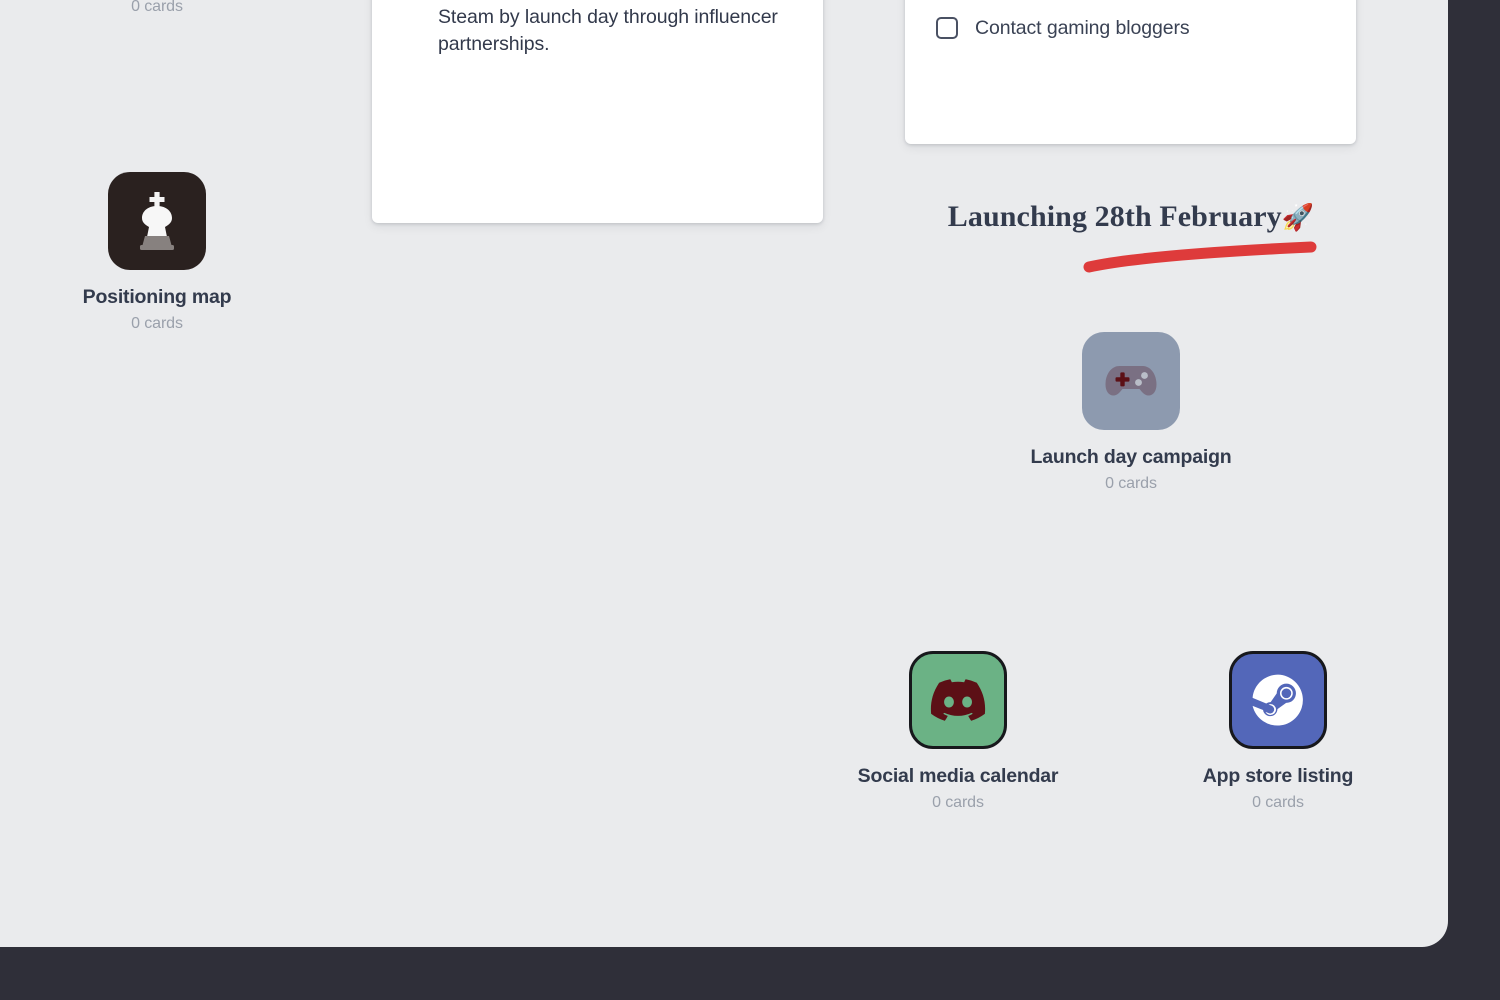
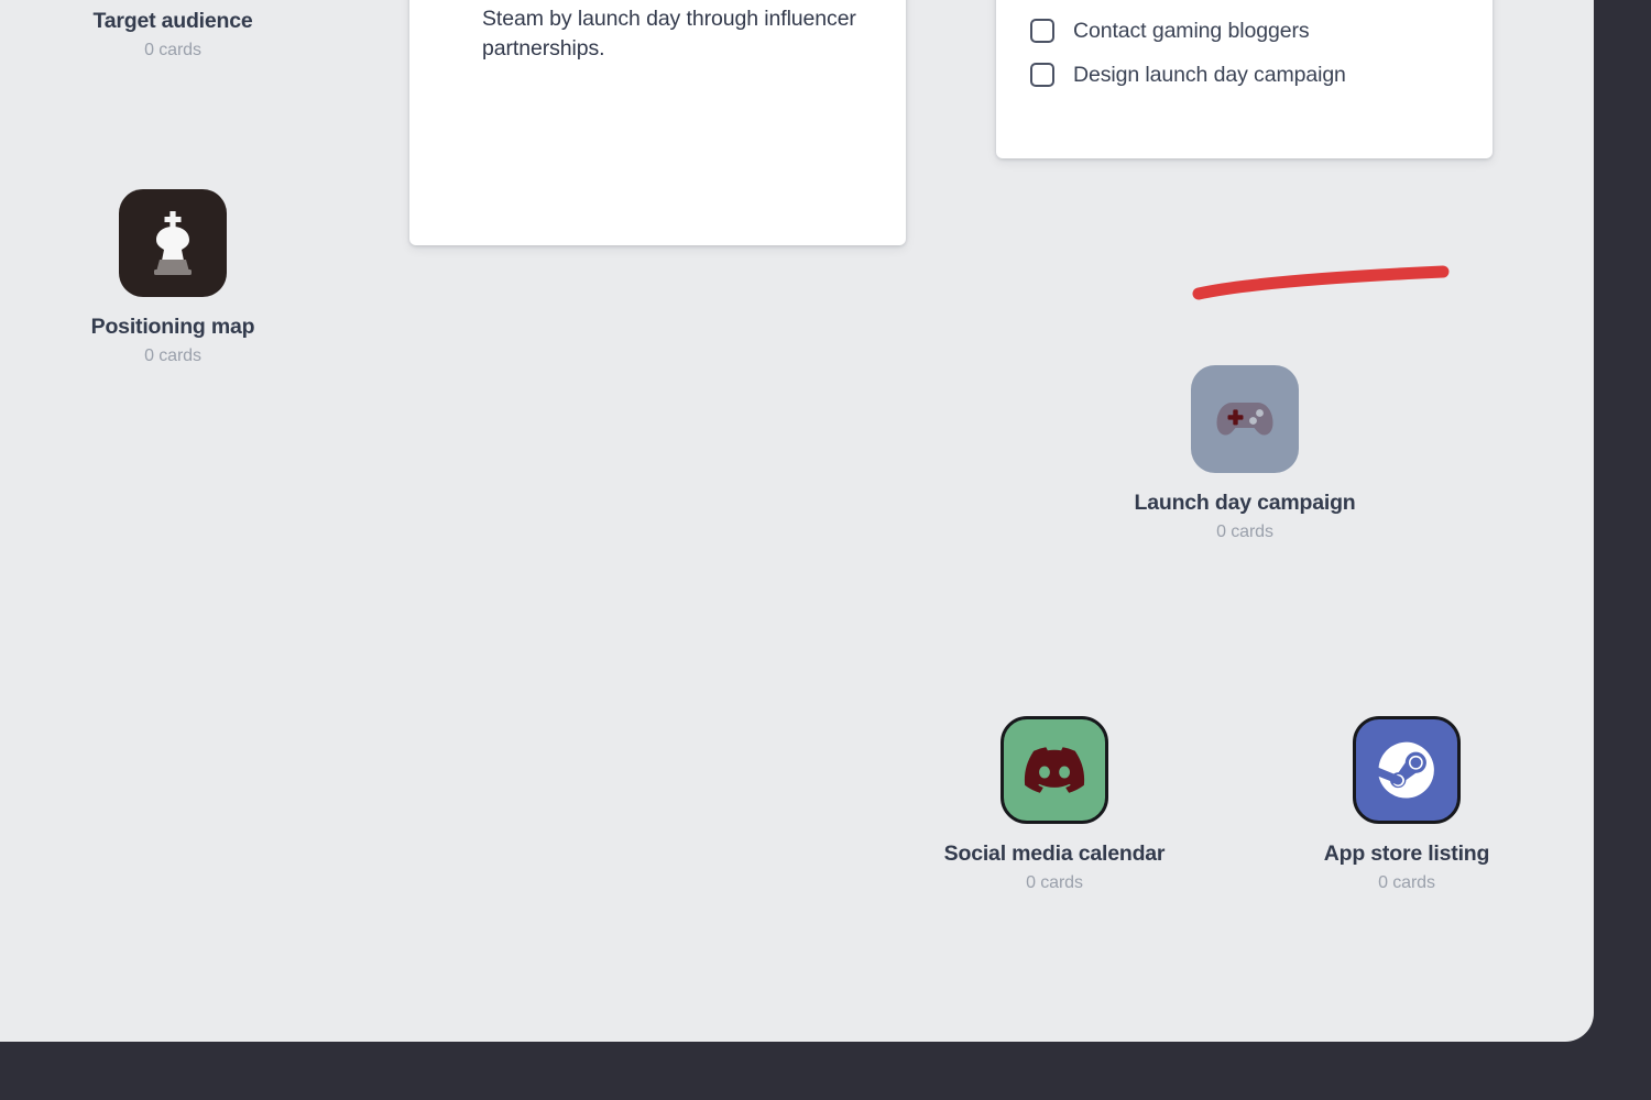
  Contact gaming bloggers
+ Design launch day campaign
+ Target audience
  0 cards
  Positioning map
  0 cards
  Launch day campaign
  0 cards
  Social media calendar
  0 cards
  App store listing
  0 cards
- Launching 28th February🚀
